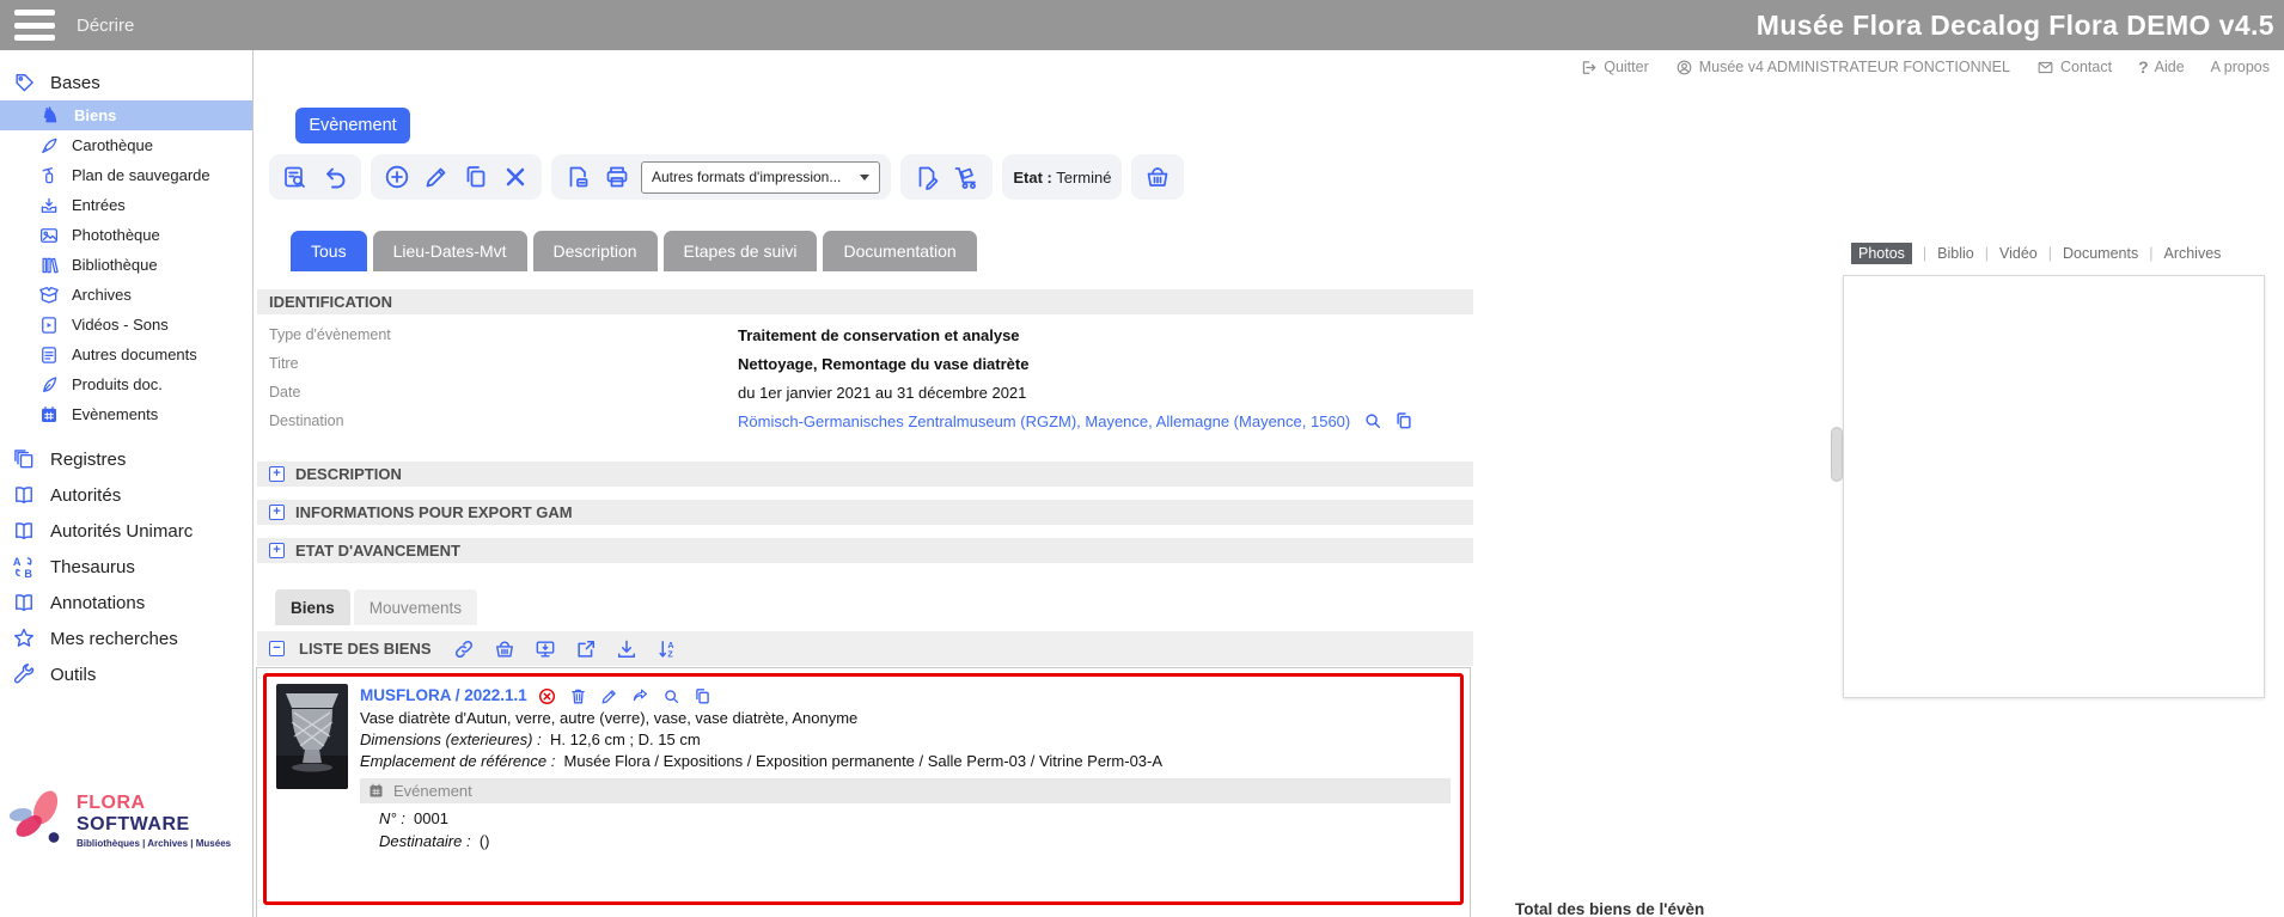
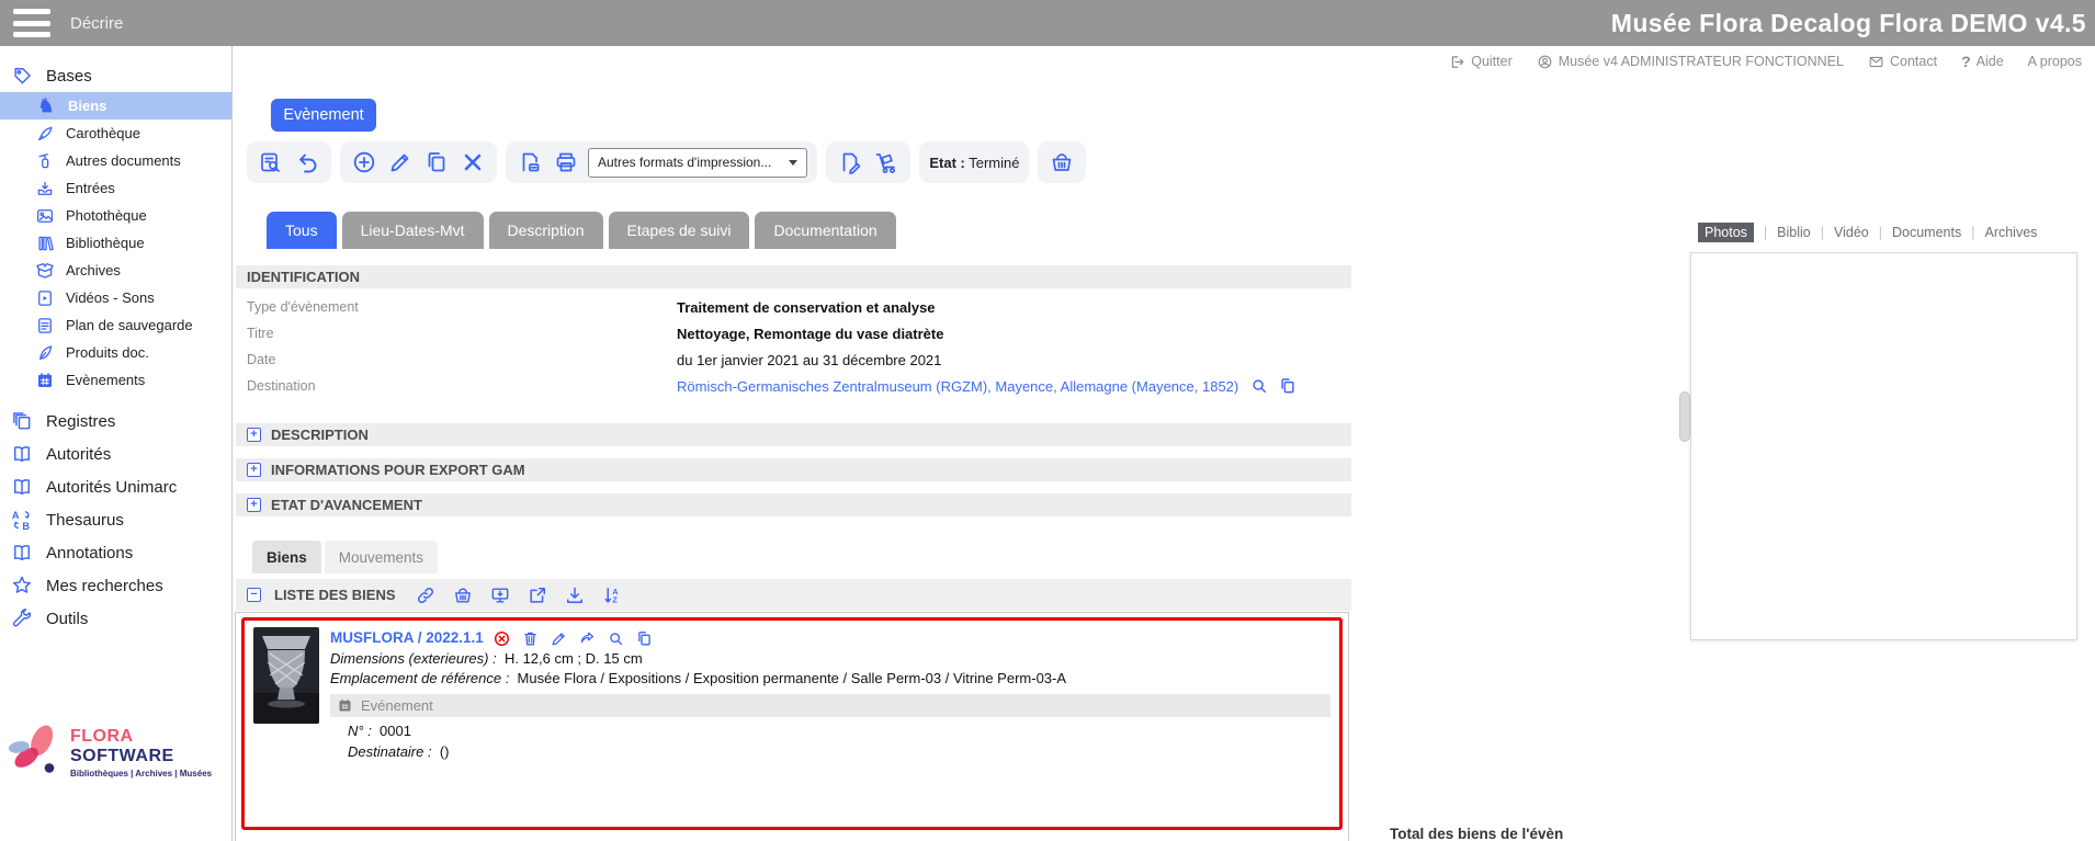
  Décrire
  Musée Flora Decalog Flora DEMO v4.5
  Bases
  ♞
  Biens
  Carothèque
- Plan de sauvegarde
+ Autres documents
  Entrées
  Photothèque
  Bibliothèque
  Archives
  Vidéos - Sons
- Autres documents
+ Plan de sauvegarde
  Produits doc.
  Evènements
  Registres
  Autorités
  Autorités Unimarc
  A
  B
  Thesaurus
  Annotations
  Mes recherches
  Outils
  FLORA SOFTWARE
  Bibliothèques | Archives | Musées
  Quitter
  Musée v4 ADMINISTRATEUR FONCTIONNEL
  Contact
  ?
  Aide
  A propos
  Evènement
  Autres formats d'impression...
  Etat : Terminé
  Tous
  Lieu-Dates-Mvt
  Description
  Etapes de suivi
  Documentation
  IDENTIFICATION
  Type d'évènement
  Traitement de conservation et analyse
  Titre
  Nettoyage, Remontage du vase diatrète
  Date
  du 1er janvier 2021 au 31 décembre 2021
  Destination
- Römisch-Germanisches Zentralmuseum (RGZM), Mayence, Allemagne (Mayence, 1560)
+ Römisch-Germanisches Zentralmuseum (RGZM), Mayence, Allemagne (Mayence, 1852)
  +
  DESCRIPTION
  +
  INFORMATIONS POUR EXPORT GAM
  +
  ETAT D'AVANCEMENT
  Biens
  Mouvements
  −
  LISTE DES BIENS
  A
  Z
  MUSFLORA / 2022.1.1
- Vase diatrète d'Autun, verre, autre (verre), vase, vase diatrète, Anonyme
  Dimensions (exterieures) : H. 12,6 cm ; D. 15 cm
  Emplacement de référence : Musée Flora / Expositions / Exposition permanente / Salle Perm-03 / Vitrine Perm-03-A
  Evénement
  N° : 0001
  Destinataire : ()
  Photos
  |
  Biblio
  |
  Vidéo
  |
  Documents
  |
  Archives
  Total des biens de l'évèn
